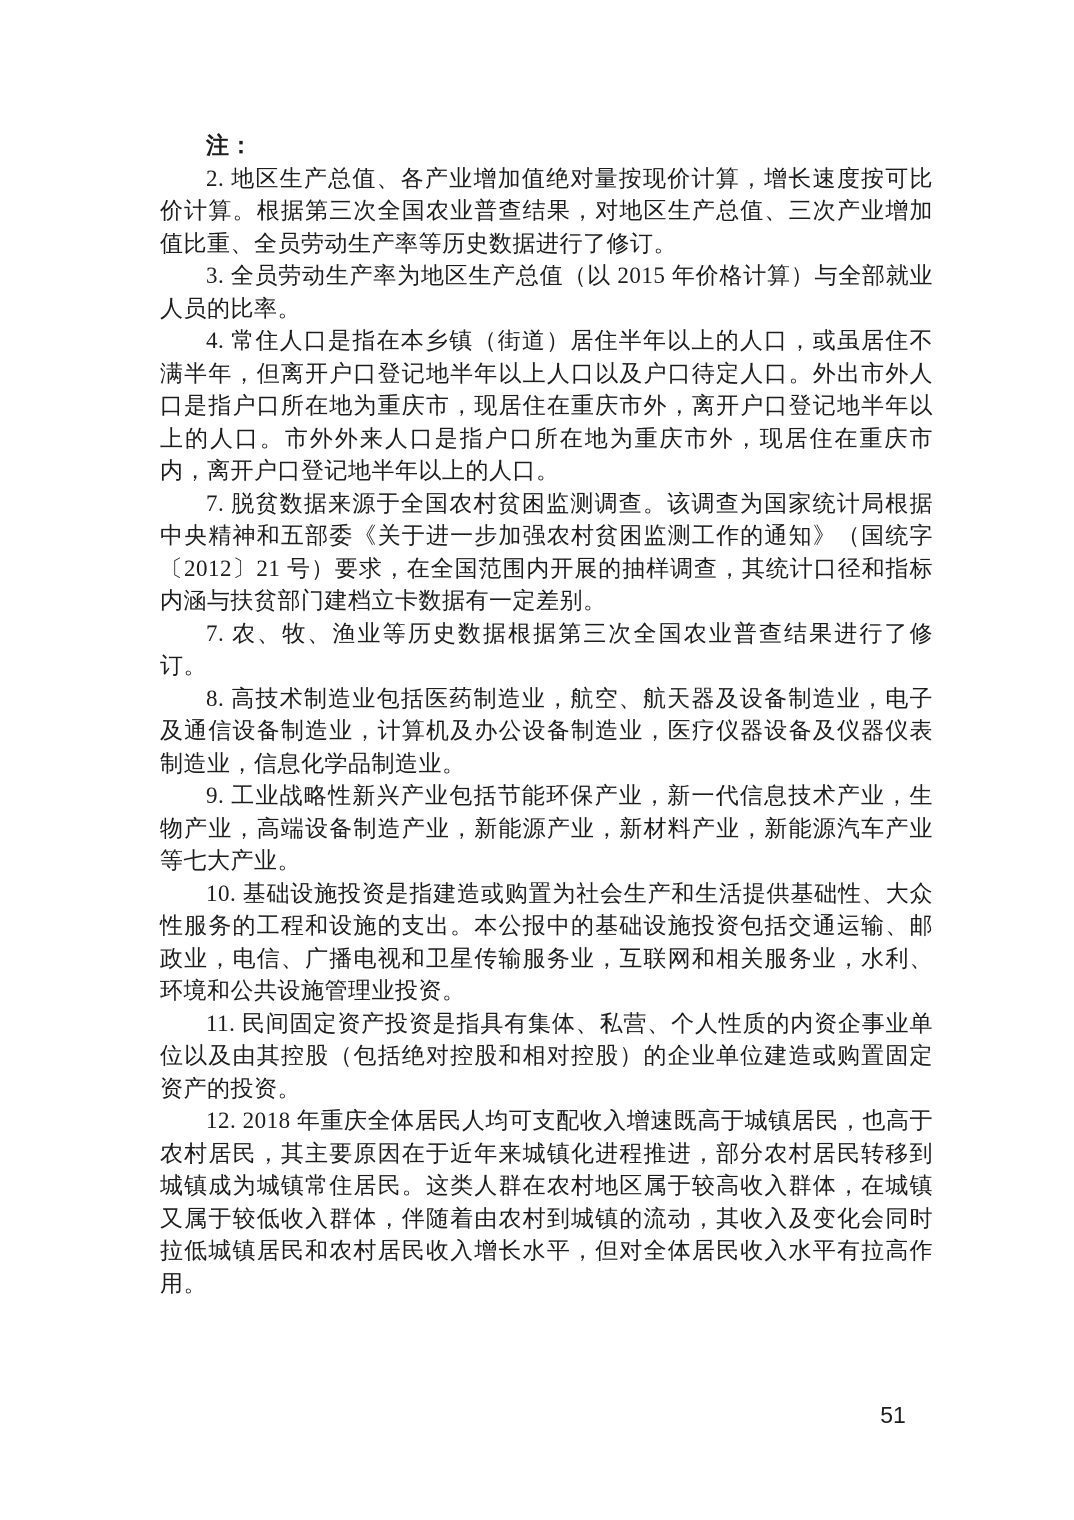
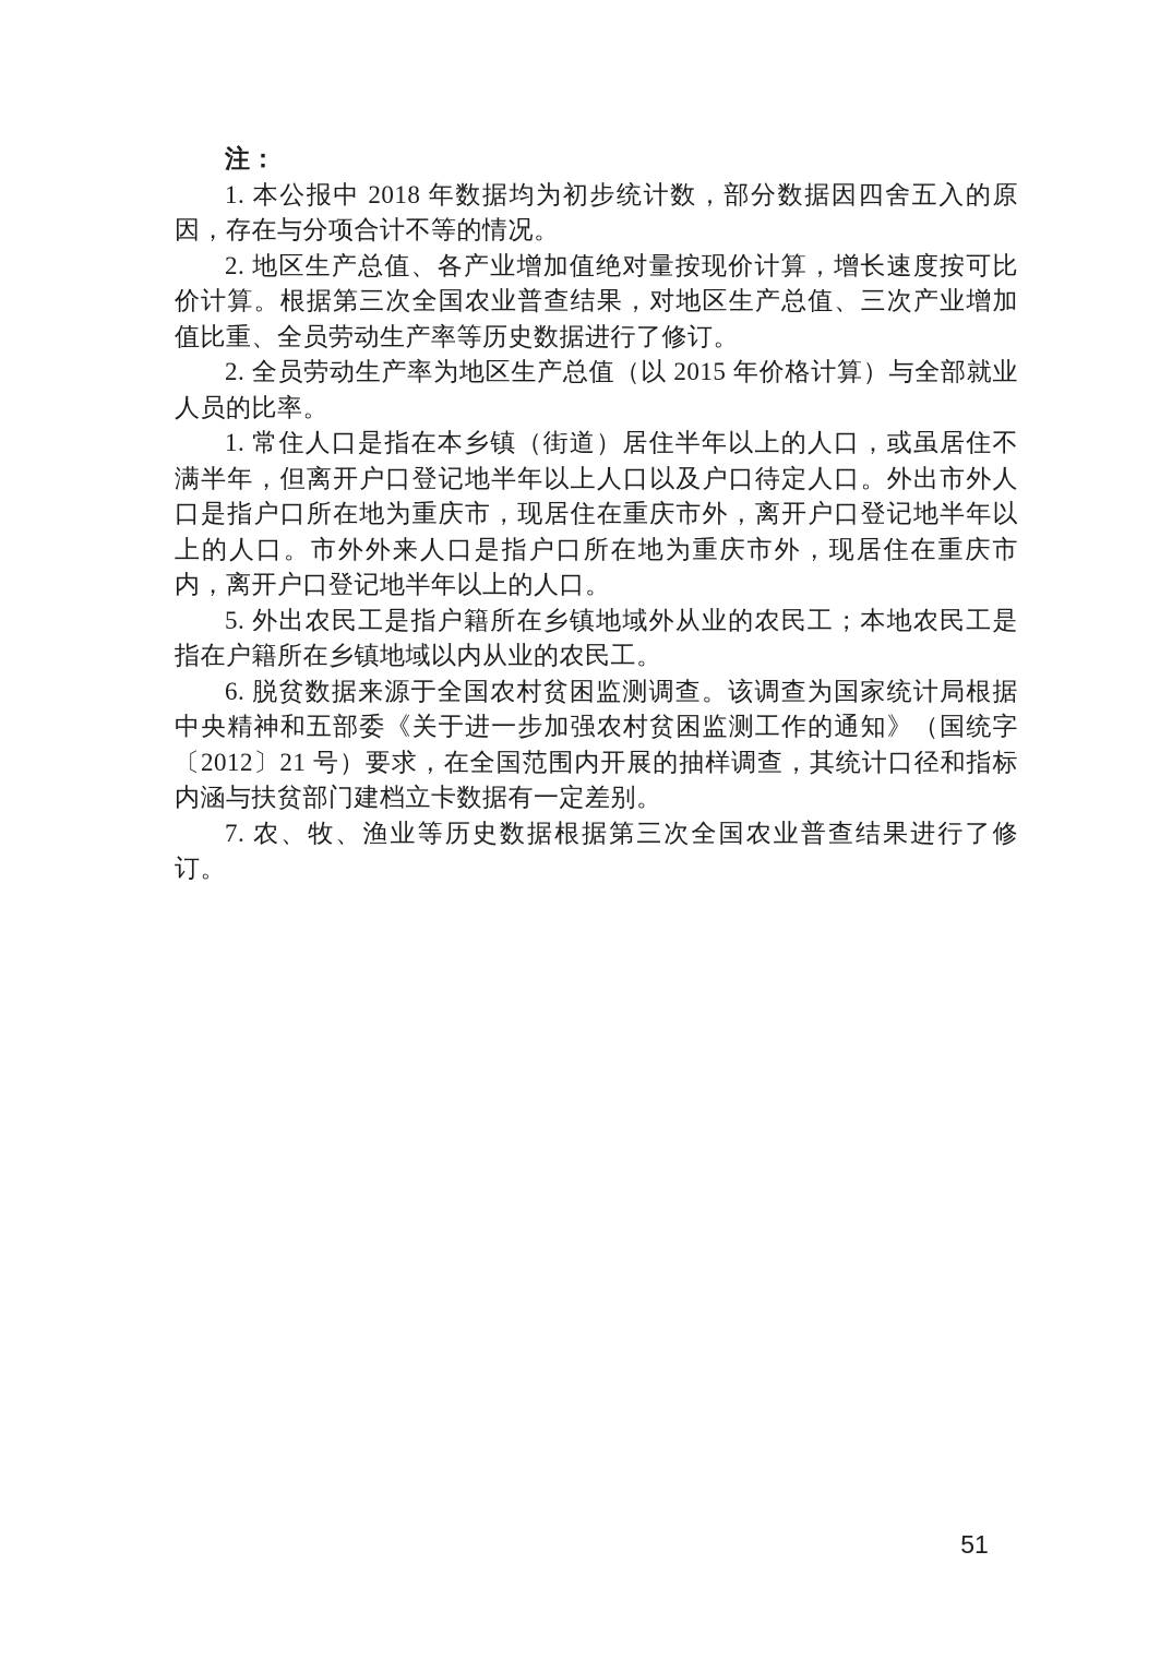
  注：
+ 1. 本公报中 2018 年数据均为初步统计数，部分数据因四舍五入的原因，存在与分项合计不等的情况。
  2. 地区生产总值、各产业增加值绝对量按现价计算，增长速度按可比价计算。根据第三次全国农业普查结果，对地区生产总值、三次产业增加值比重、全员劳动生产率等历史数据进行了修订。
- 3. 全员劳动生产率为地区生产总值（以 2015 年价格计算）与全部就业人员的比率。
+ 2. 全员劳动生产率为地区生产总值（以 2015 年价格计算）与全部就业人员的比率。
- 4. 常住人口是指在本乡镇（街道）居住半年以上的人口，或虽居住不满半年，但离开户口登记地半年以上人口以及户口待定人口。外出市外人口是指户口所在地为重庆市，现居住在重庆市外，离开户口登记地半年以上的人口。市外外来人口是指户口所在地为重庆市外，现居住在重庆市内，离开户口登记地半年以上的人口。
+ 1. 常住人口是指在本乡镇（街道）居住半年以上的人口，或虽居住不满半年，但离开户口登记地半年以上人口以及户口待定人口。外出市外人口是指户口所在地为重庆市，现居住在重庆市外，离开户口登记地半年以上的人口。市外外来人口是指户口所在地为重庆市外，现居住在重庆市内，离开户口登记地半年以上的人口。
+ 5. 外出农民工是指户籍所在乡镇地域外从业的农民工；本地农民工是指在户籍所在乡镇地域以内从业的农民工。
- 7. 脱贫数据来源于全国农村贫困监测调查。该调查为国家统计局根据中央精神和五部委《关于进一步加强农村贫困监测工作的通知》（国统字〔2012〕21 号）要求，在全国范围内开展的抽样调查，其统计口径和指标内涵与扶贫部门建档立卡数据有一定差别。
+ 6. 脱贫数据来源于全国农村贫困监测调查。该调查为国家统计局根据中央精神和五部委《关于进一步加强农村贫困监测工作的通知》（国统字〔2012〕21 号）要求，在全国范围内开展的抽样调查，其统计口径和指标内涵与扶贫部门建档立卡数据有一定差别。
  7. 农、牧、渔业等历史数据根据第三次全国农业普查结果进行了修订。
- 8. 高技术制造业包括医药制造业，航空、航天器及设备制造业，电子及通信设备制造业，计算机及办公设备制造业，医疗仪器设备及仪器仪表制造业，信息化学品制造业。
- 9. 工业战略性新兴产业包括节能环保产业，新一代信息技术产业，生物产业，高端设备制造产业，新能源产业，新材料产业，新能源汽车产业等七大产业。
- 10. 基础设施投资是指建造或购置为社会生产和生活提供基础性、大众性服务的工程和设施的支出。本公报中的基础设施投资包括交通运输、邮政业，电信、广播电视和卫星传输服务业，互联网和相关服务业，水利、环境和公共设施管理业投资。
- 11. 民间固定资产投资是指具有集体、私营、个人性质的内资企事业单位以及由其控股（包括绝对控股和相对控股）的企业单位建造或购置固定资产的投资。
- 12. 2018 年重庆全体居民人均可支配收入增速既高于城镇居民，也高于农村居民，其主要原因在于近年来城镇化进程推进，部分农村居民转移到城镇成为城镇常住居民。这类人群在农村地区属于较高收入群体，在城镇又属于较低收入群体，伴随着由农村到城镇的流动，其收入及变化会同时拉低城镇居民和农村居民收入增长水平，但对全体居民收入水平有拉高作用。
  51
